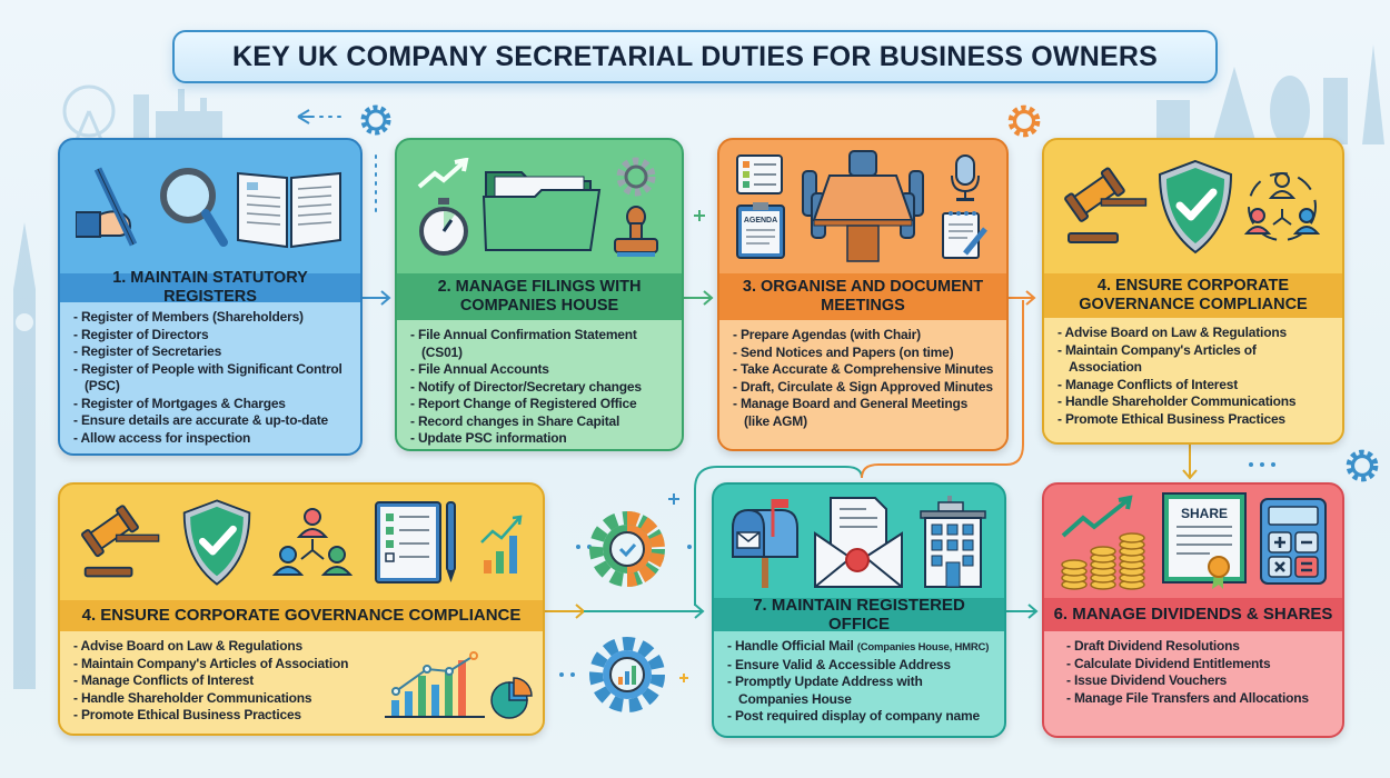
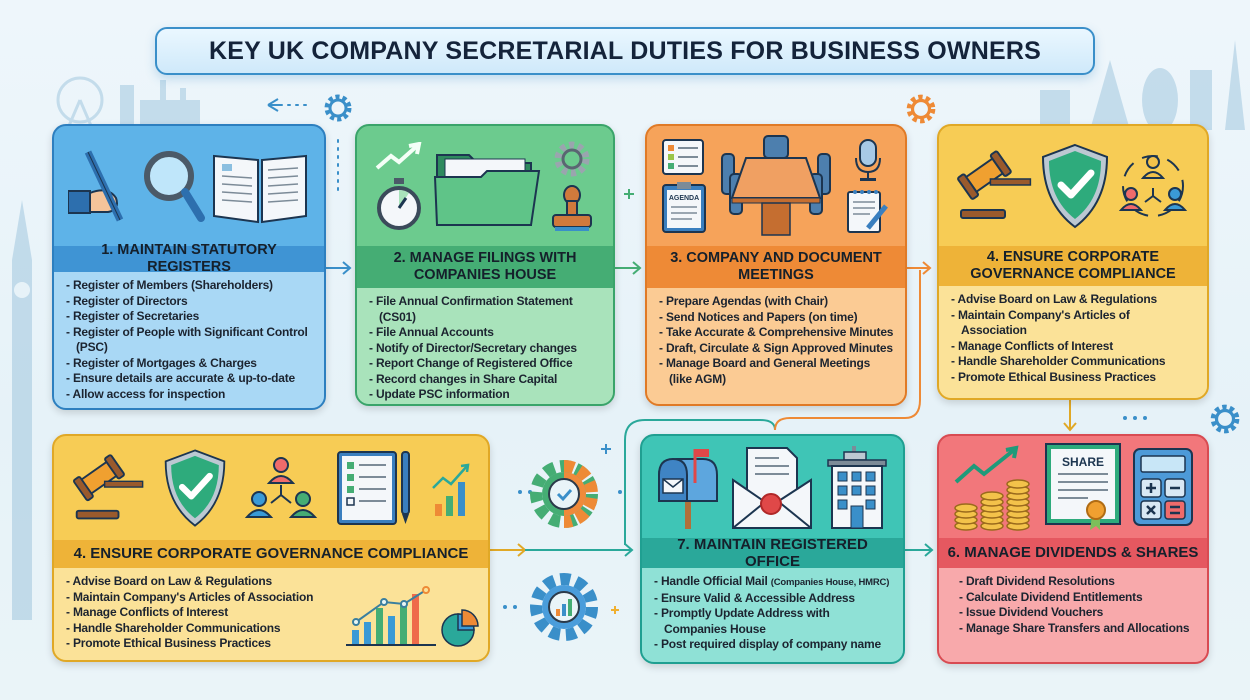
  KEY UK COMPANY SECRETARIAL DUTIES FOR BUSINESS OWNERS
  1. MAINTAIN STATUTORY REGISTERS
  Register of Members (Shareholders)
  Register of Directors
  Register of Secretaries
  Register of People with Significant Control (PSC)
  Register of Mortgages & Charges
  Ensure details are accurate & up-to-date
  Allow access for inspection
  2. MANAGE FILINGS WITH COMPANIES HOUSE
  File Annual Confirmation Statement (CS01)
  File Annual Accounts
  Notify of Director/Secretary changes
  Report Change of Registered Office
  Record changes in Share Capital
  Update PSC information
- 3. ORGANISE AND DOCUMENT MEETINGS
+ 3. COMPANY AND DOCUMENT MEETINGS
  Prepare Agendas (with Chair)
  Send Notices and Papers (on time)
  Take Accurate & Comprehensive Minutes
  Draft, Circulate & Sign Approved Minutes
  Manage Board and General Meetings (like AGM)
  4. ENSURE CORPORATE GOVERNANCE COMPLIANCE
  Advise Board on Law & Regulations
  Maintain Company's Articles of Association
  Manage Conflicts of Interest
  Handle Shareholder Communications
  Promote Ethical Business Practices
  4. ENSURE CORPORATE GOVERNANCE COMPLIANCE
  Advise Board on Law & Regulations
  Maintain Company's Articles of Association
  Manage Conflicts of Interest
  Handle Shareholder Communications
  Promote Ethical Business Practices
  7. MAINTAIN REGISTERED OFFICE
  Handle Official Mail (Companies House, HMRC)
  Ensure Valid & Accessible Address
  Promptly Update Address with Companies House
  Post required display of company name
  SHARE
  6. MANAGE DIVIDENDS & SHARES
  Draft Dividend Resolutions
  Calculate Dividend Entitlements
  Issue Dividend Vouchers
- Manage File Transfers and Allocations
+ Manage Share Transfers and Allocations
